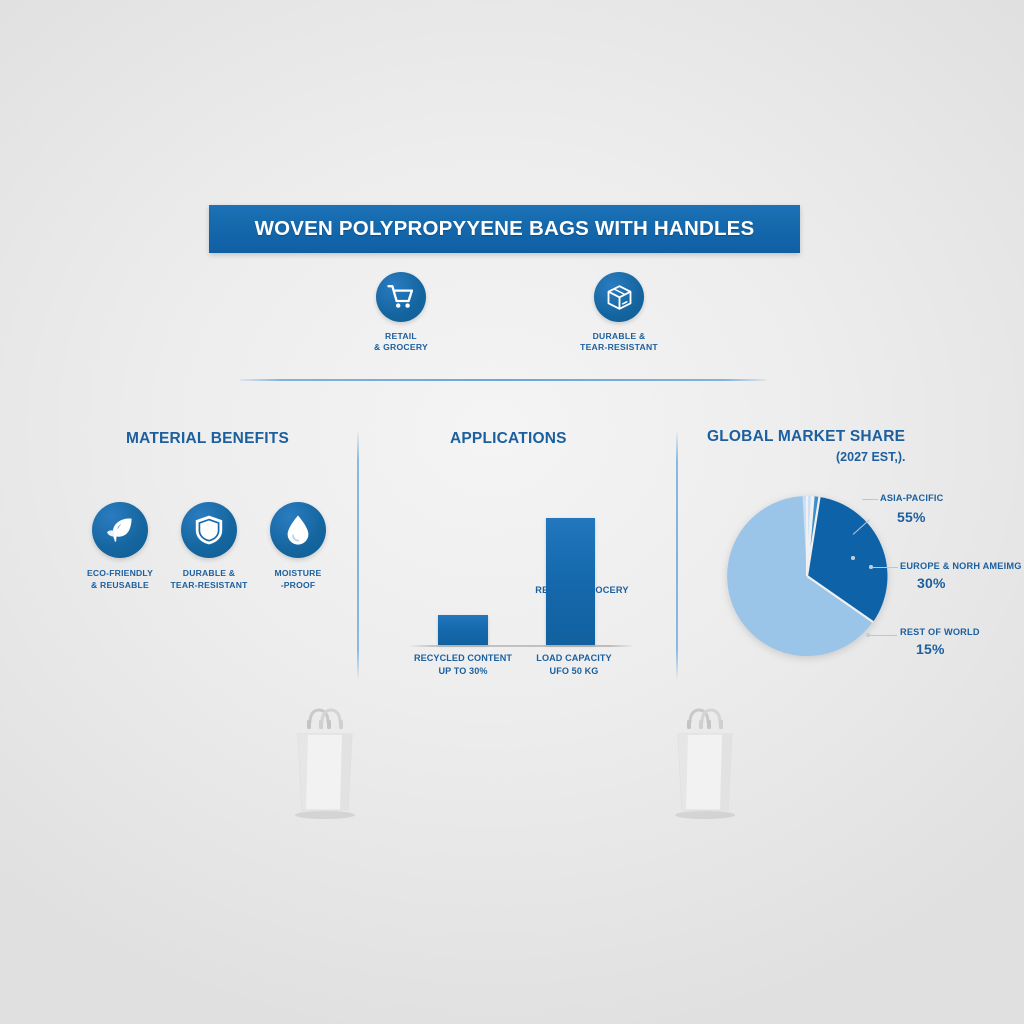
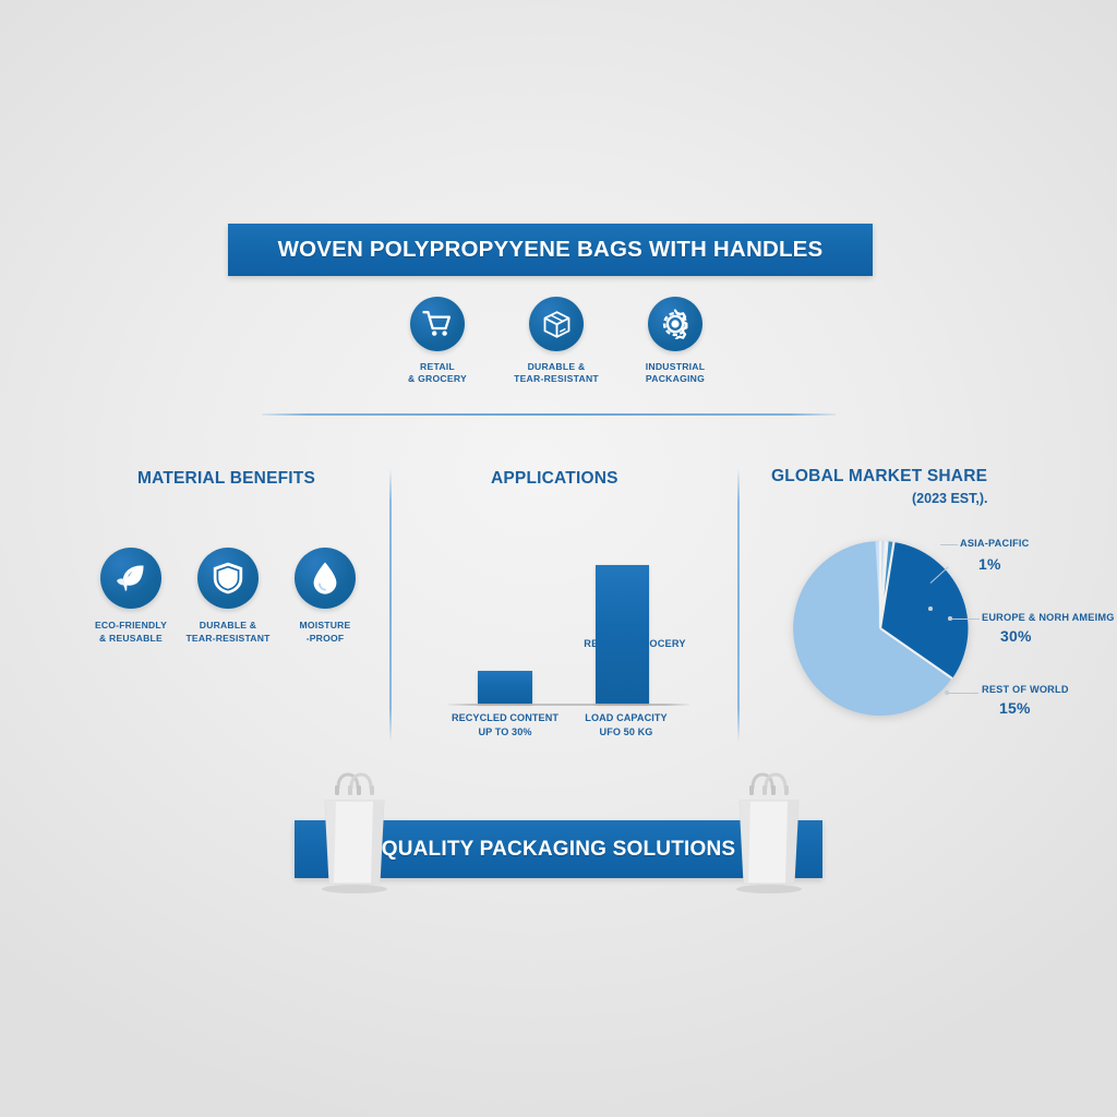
  WOVEN POLYPROPYYENE BAGS WITH HANDLES
  RETAIL
  & GROCERY
  DURABLE &
  TEAR-RESISTANT
+ INDUSTRIAL
+ PACKAGING
  MATERIAL BENEFITS
  APPLICATIONS
  GLOBAL MARKET SHARE
- (2027 EST,).
+ (2023 EST,).
  ECO-FRIENDLY
  & REUSABLE
  DURABLE &
  TEAR-RESISTANT
  MOISTURE
  -PROOF
  RECYCLED CONTENT
  UP TO 30%
  LOAD CAPACITY
  UFO 50 KG
  ASIA-PACIFIC
- 55%
+ 1%
  EUROPE & NORH AMEIMG
  30%
  REST OF WORLD
  15%
+ QUALITY PACKAGING SOLUTIONS
